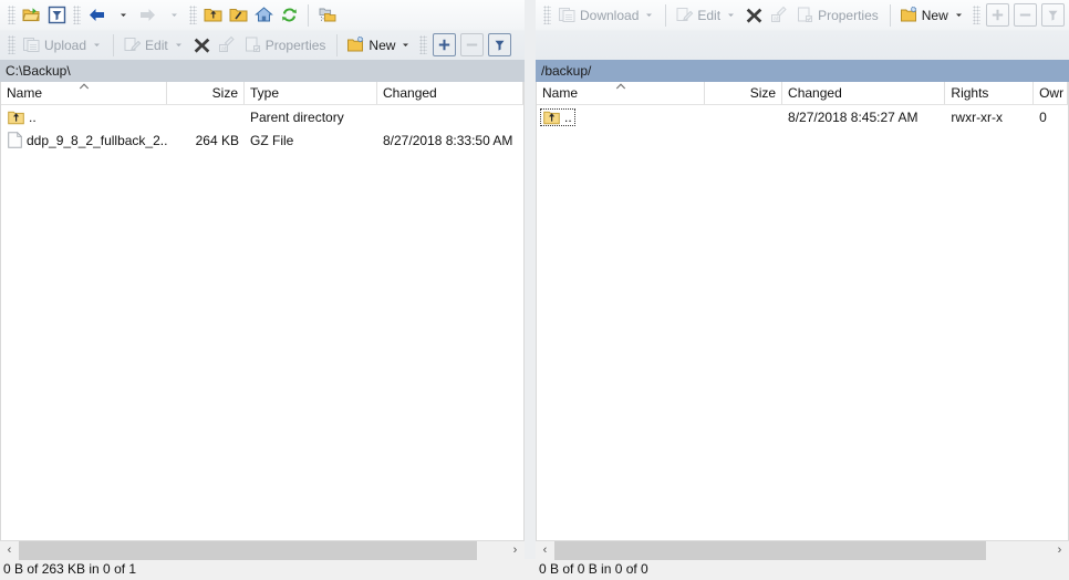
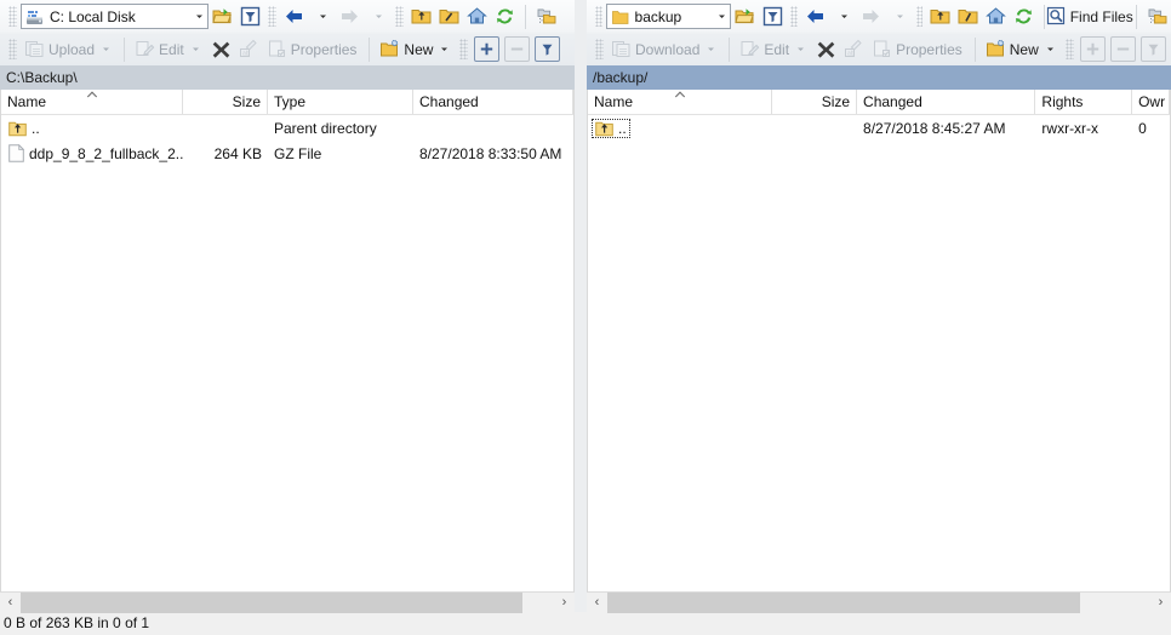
+ C: Local Disk
  Upload
  Edit
  Properties
  New
+ backup
+ Find Files
  Download
  Edit
  Properties
  New
  C:\Backup\
  Name
  Size
  Type
  Changed
  ..
  Parent directory
  ddp_9_8_2_fullback_2..
  264 KB
  GZ File
  8/27/2018 8:33:50 AM
  ‹
  ›
  /backup/
  Name
  Size
  Changed
  Rights
  Owr
  ..
  8/27/2018 8:45:27 AM
  rwxr-xr-x
  0
  ‹
  ›
  0 B of 263 KB in 0 of 1
- 0 B of 0 B in 0 of 0
